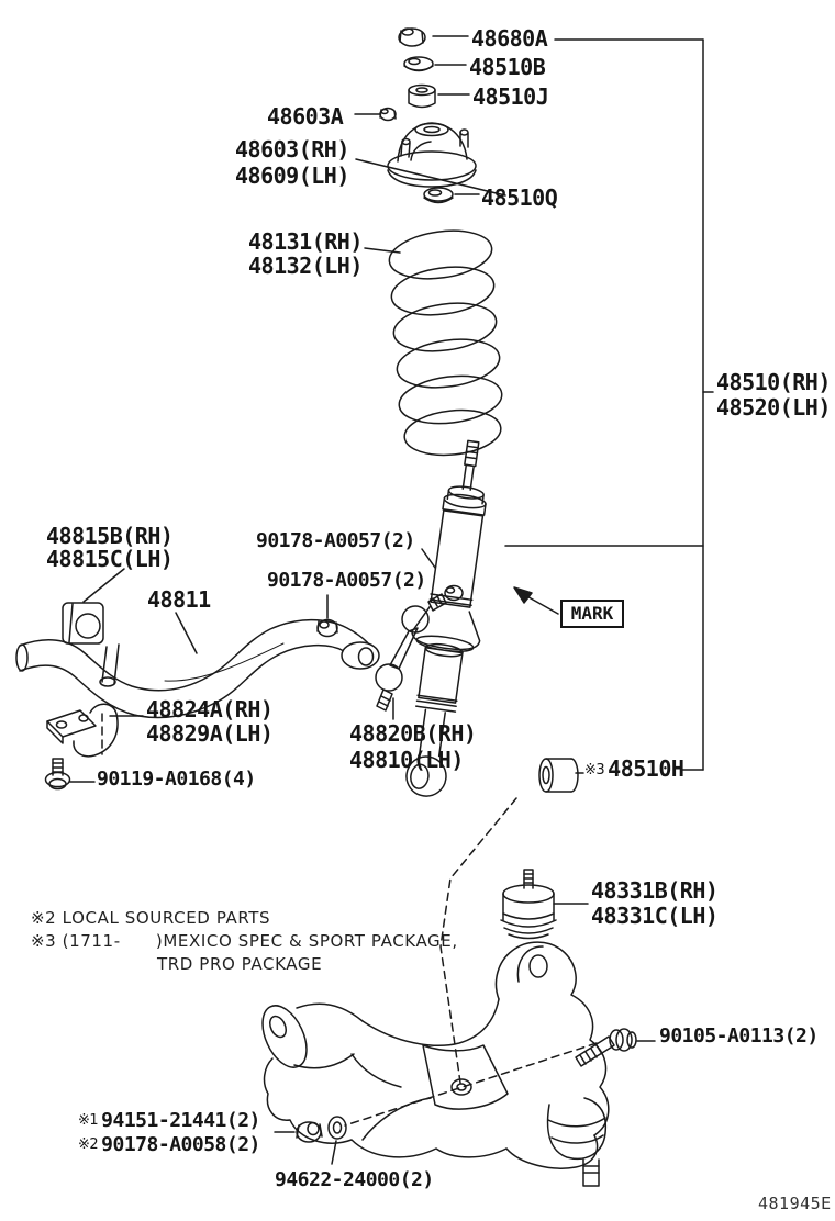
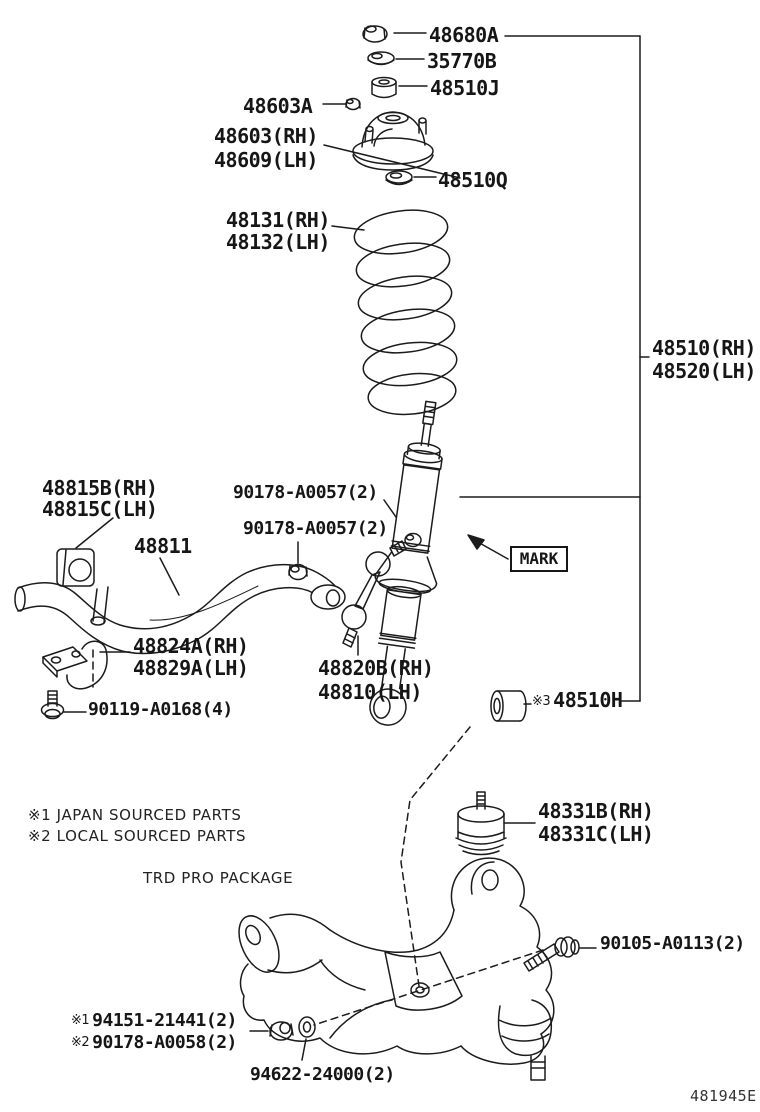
  48680A
- 48510B
+ 35770B
  48510J
  48603A
  48603(RH)
  48609(LH)
  48510Q
  48131(RH)
  48132(LH)
  48510(RH)
  48520(LH)
  48815B(RH)
  48815C(LH)
  90178-A0057(2)
  90178-A0057(2)
  48811
  MARK
  48824A(RH)
  48829A(LH)
  90119-A0168(4)
  48820B(RH)
  48810(LH)
  ※3 48510H
  48331B(RH)
  48331C(LH)
  90105-A0113(2)
  ※1 94151-21441(2)
  ※2 90178-A0058(2)
  94622-24000(2)
+ ※1 JAPAN SOURCED PARTS
  ※2 LOCAL SOURCED PARTS
- ※3 (1711- )MEXICO SPEC & SPORT PACKAGE,
  TRD PRO PACKAGE
  481945E
